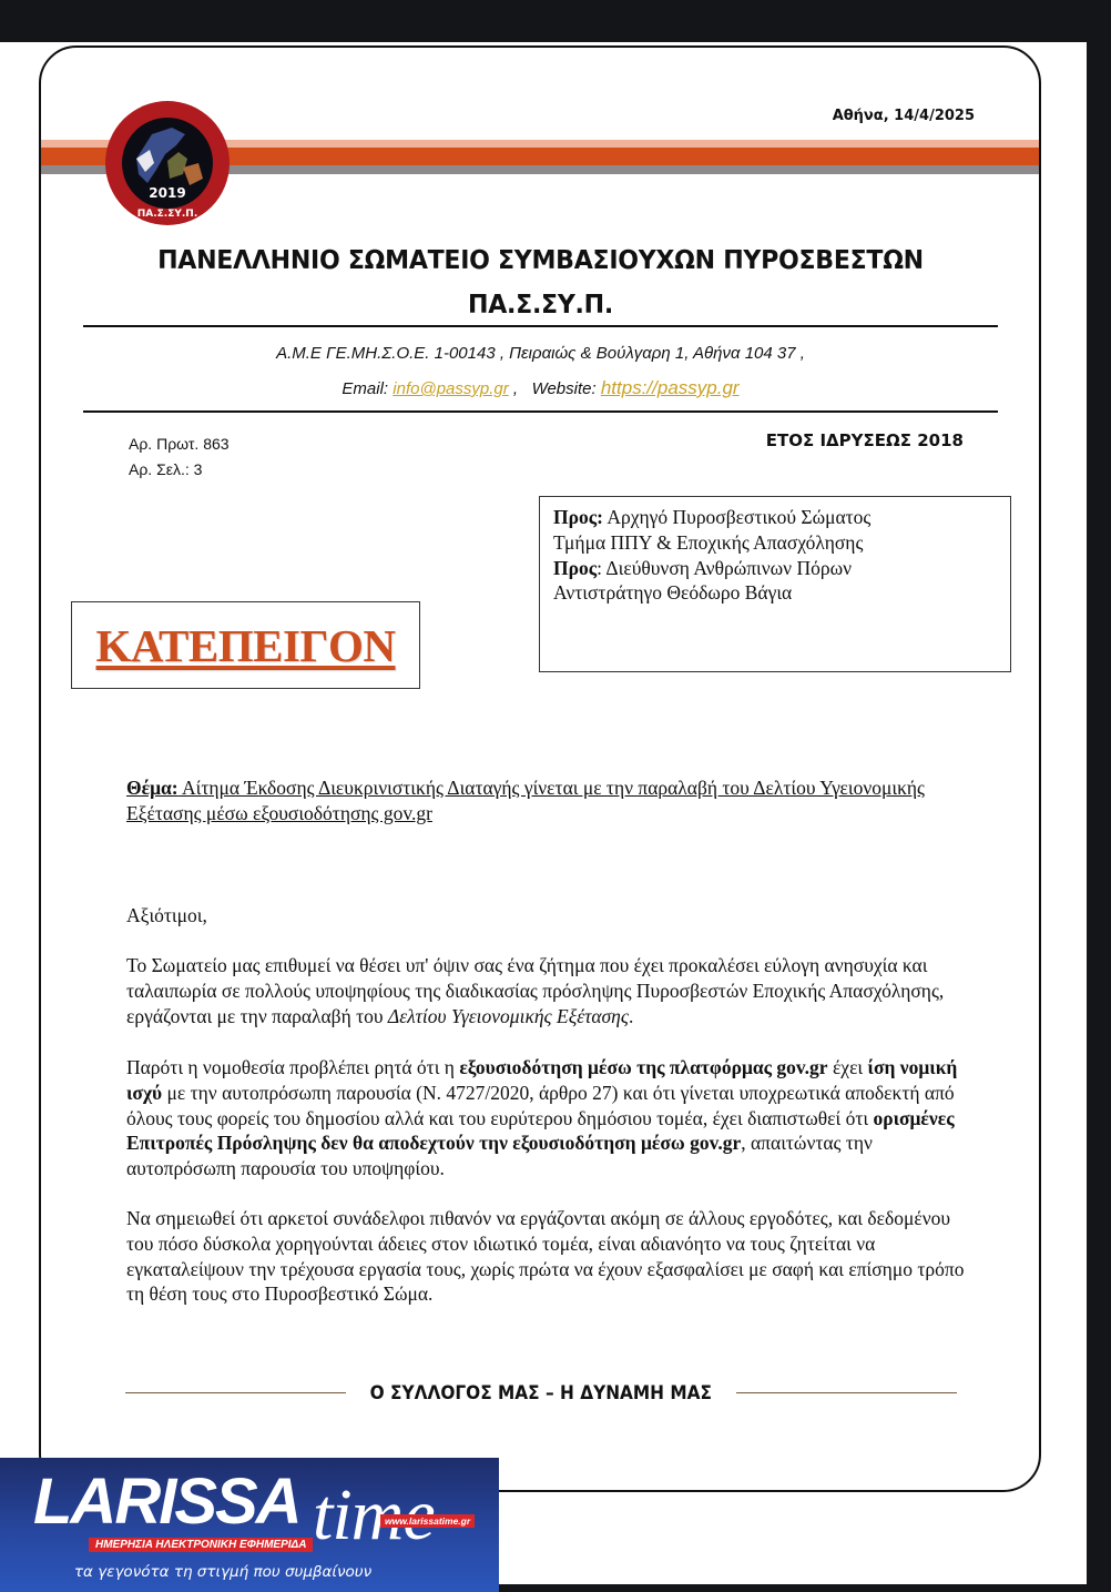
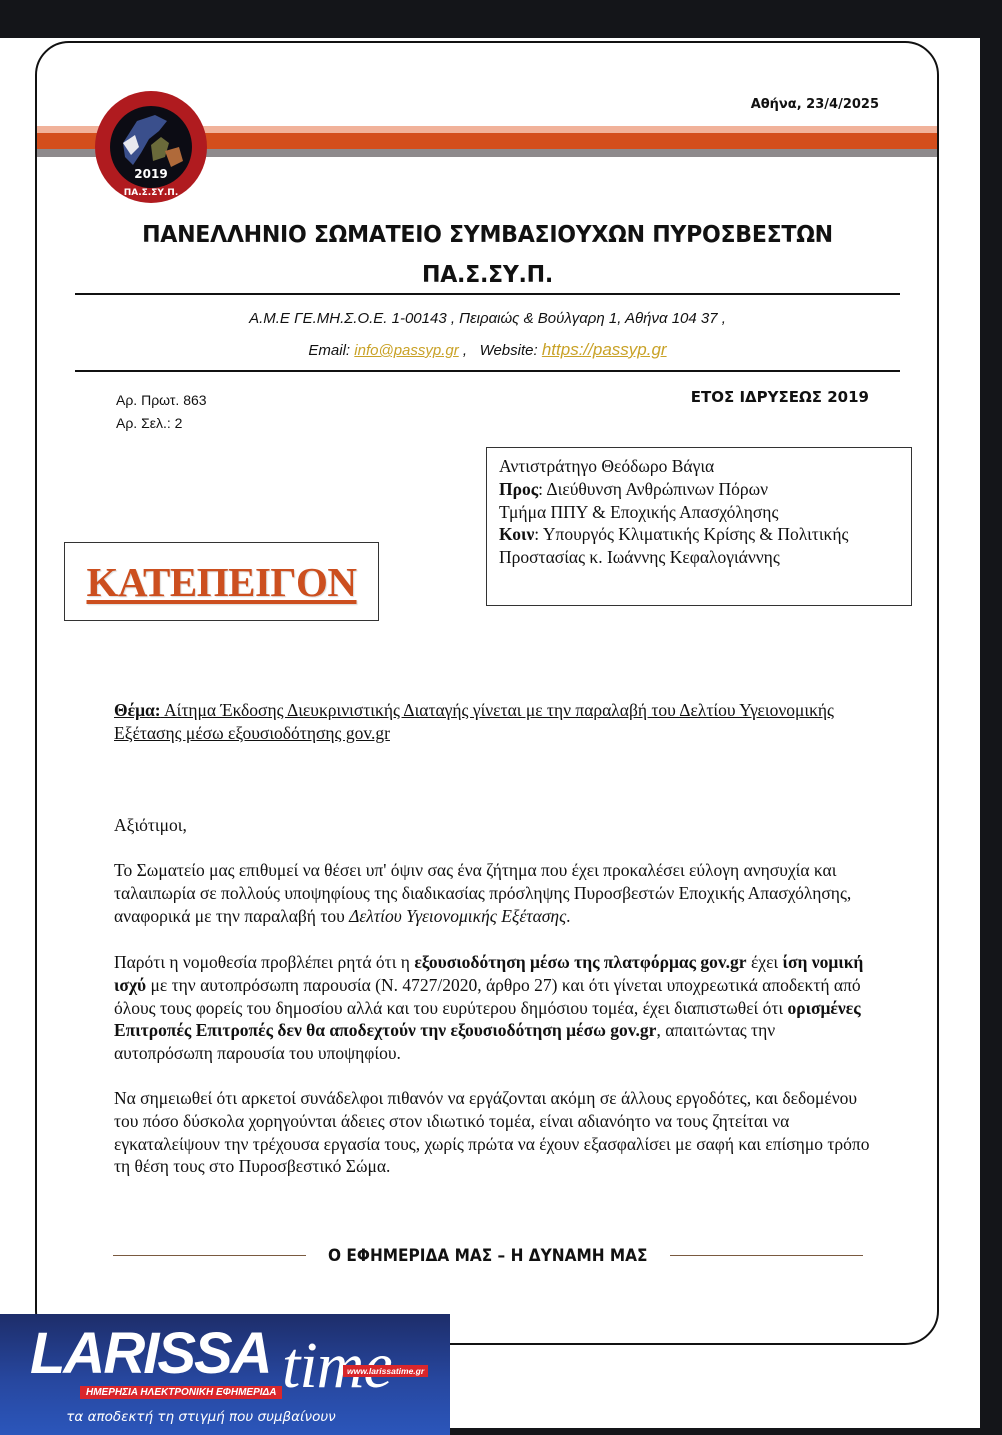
  2019
  ΠΑ.Σ.ΣΥ.Π.
- Αθήνα, 14/4/2025
+ Αθήνα, 23/4/2025
  ΠΑΝΕΛΛΗΝΙΟ ΣΩΜΑΤΕΙΟ ΣΥΜΒΑΣΙΟΥΧΩΝ ΠΥΡΟΣΒΕΣΤΩΝ
  ΠΑ.Σ.ΣΥ.Π.
  Α.Μ.Ε ΓΕ.ΜΗ.Σ.Ο.Ε. 1-00143 , Πειραιώς & Βούλγαρη 1, Αθήνα 104 37 ,
  Email: info@passyp.gr , Website: https://passyp.gr
  Αρ. Πρωτ. 863
- Αρ. Σελ.: 3
+ Αρ. Σελ.: 2
- ΕΤΟΣ ΙΔΡΥΣΕΩΣ 2018
+ ΕΤΟΣ ΙΔΡΥΣΕΩΣ 2019
  ΚΑΤΕΠΕΙΓΟΝ
- Προς: Αρχηγό Πυροσβεστικού Σώματος
- Τμήμα ΠΠΥ & Εποχικής Απασχόλησης
+ Αντιστράτηγο Θεόδωρο Βάγια
  Προς: Διεύθυνση Ανθρώπινων Πόρων
- Αντιστράτηγο Θεόδωρο Βάγια
+ Τμήμα ΠΠΥ & Εποχικής Απασχόλησης
+ Κοιν: Υπουργός Κλιματικής Κρίσης & Πολιτικής
+ Προστασίας κ. Ιωάννης Κεφαλογιάννης
  Θέμα: Αίτημα Έκδοσης Διευκρινιστικής Διαταγής γίνεται με την παραλαβή του Δελτίου Υγειονομικής Εξέτασης μέσω εξουσιοδότησης gov.gr
  Αξιότιμοι,
- Το Σωματείο μας επιθυμεί να θέσει υπ' όψιν σας ένα ζήτημα που έχει προκαλέσει εύλογη ανησυχία και ταλαιπωρία σε πολλούς υποψηφίους της διαδικασίας πρόσληψης Πυροσβεστών Εποχικής Απασχόλησης, εργάζονται με την παραλαβή του Δελτίου Υγειονομικής Εξέτασης.
+ Το Σωματείο μας επιθυμεί να θέσει υπ' όψιν σας ένα ζήτημα που έχει προκαλέσει εύλογη ανησυχία και ταλαιπωρία σε πολλούς υποψηφίους της διαδικασίας πρόσληψης Πυροσβεστών Εποχικής Απασχόλησης, αναφορικά με την παραλαβή του Δελτίου Υγειονομικής Εξέτασης.
- Παρότι η νομοθεσία προβλέπει ρητά ότι η εξουσιοδότηση μέσω της πλατφόρμας gov.gr έχει ίση νομική ισχύ με την αυτοπρόσωπη παρουσία (Ν. 4727/2020, άρθρο 27) και ότι γίνεται υποχρεωτικά αποδεκτή από όλους τους φορείς του δημοσίου αλλά και του ευρύτερου δημόσιου τομέα, έχει διαπιστωθεί ότι ορισμένες Επιτροπές Πρόσληψης δεν θα αποδεχτούν την εξουσιοδότηση μέσω gov.gr, απαιτώντας την αυτοπρόσωπη παρουσία του υποψηφίου.
+ Παρότι η νομοθεσία προβλέπει ρητά ότι η εξουσιοδότηση μέσω της πλατφόρμας gov.gr έχει ίση νομική ισχύ με την αυτοπρόσωπη παρουσία (Ν. 4727/2020, άρθρο 27) και ότι γίνεται υποχρεωτικά αποδεκτή από όλους τους φορείς του δημοσίου αλλά και του ευρύτερου δημόσιου τομέα, έχει διαπιστωθεί ότι ορισμένες Επιτροπές Επιτροπές δεν θα αποδεχτούν την εξουσιοδότηση μέσω gov.gr, απαιτώντας την αυτοπρόσωπη παρουσία του υποψηφίου.
  Να σημειωθεί ότι αρκετοί συνάδελφοι πιθανόν να εργάζονται ακόμη σε άλλους εργοδότες, και δεδομένου του πόσο δύσκολα χορηγούνται άδειες στον ιδιωτικό τομέα, είναι αδιανόητο να τους ζητείται να εγκαταλείψουν την τρέχουσα εργασία τους, χωρίς πρώτα να έχουν εξασφαλίσει με σαφή και επίσημο τρόπο τη θέση τους στο Πυροσβεστικό Σώμα.
- Ο ΣΥΛΛΟΓΟΣ ΜΑΣ – Η ΔΥΝΑΜΗ ΜΑΣ
+ Ο ΕΦΗΜΕΡΙΔΑ ΜΑΣ – Η ΔΥΝΑΜΗ ΜΑΣ
  LARISSA
  tim
  www.larissatime.gr
  ΗΜΕΡΗΣΙΑ ΗΛΕΚΤΡΟΝΙΚΗ ΕΦΗΜΕΡΙΔΑ
- τα γεγονότα τη στιγμή που συμβαίνουν
+ τα αποδεκτή τη στιγμή που συμβαίνουν
